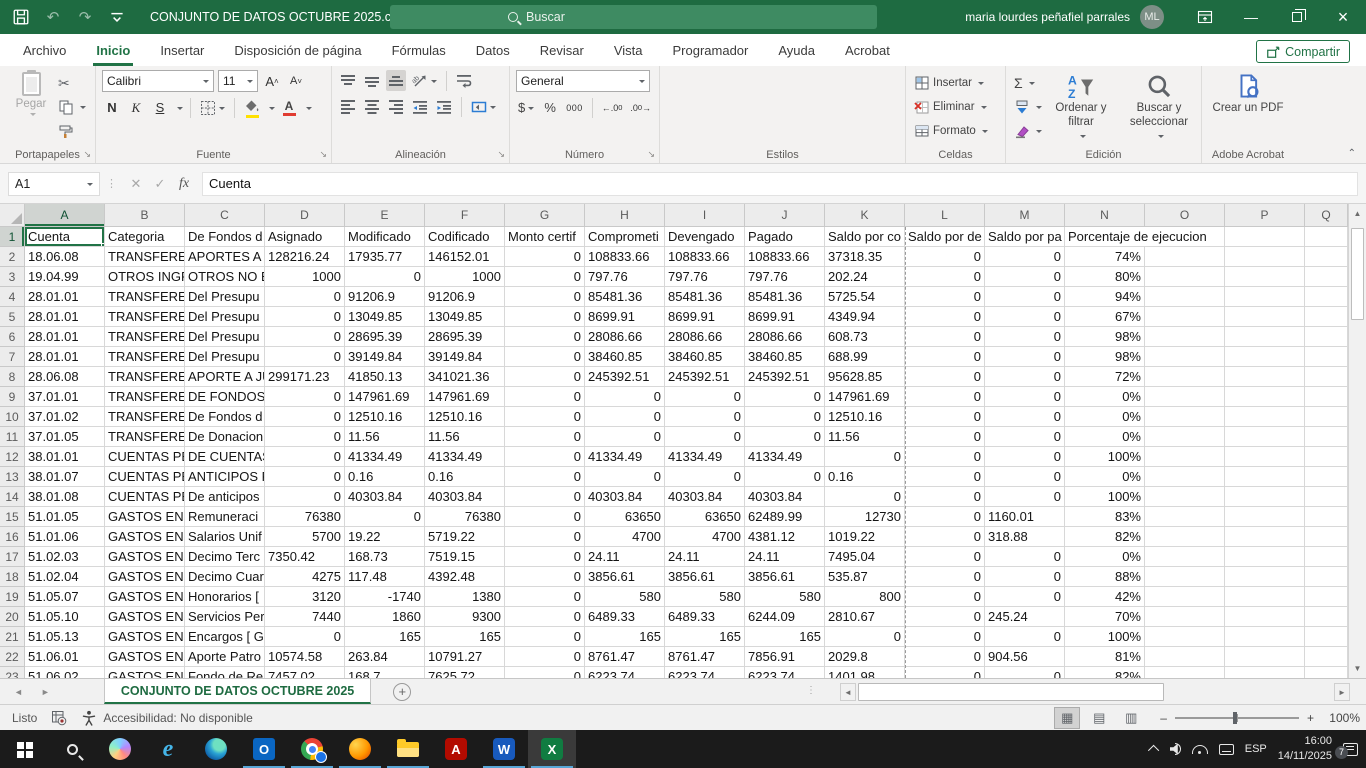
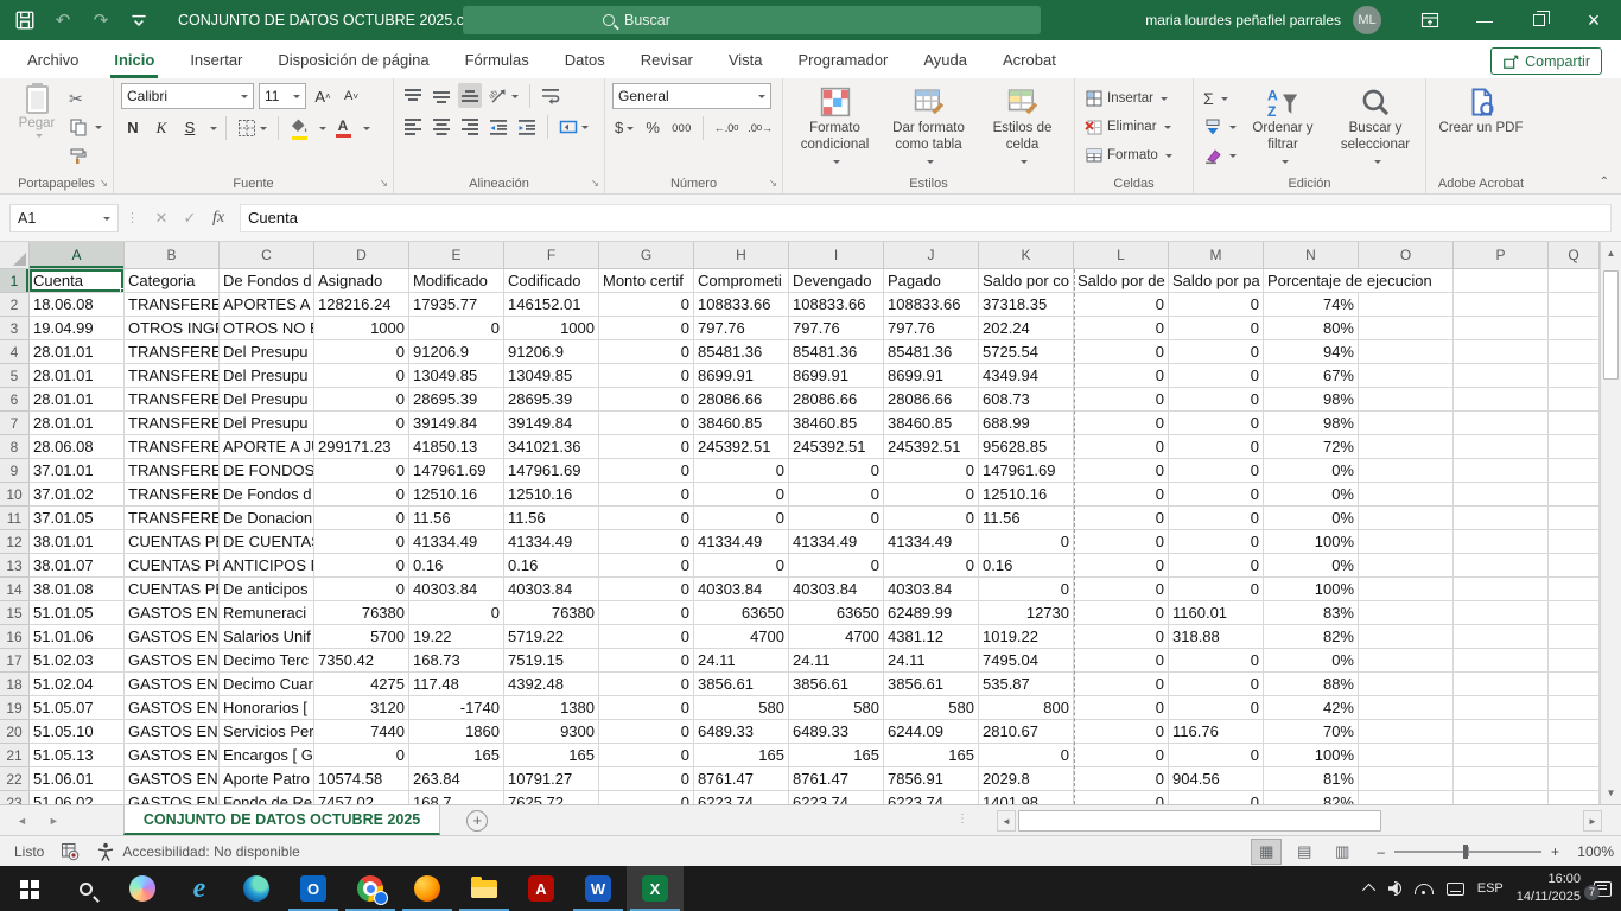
  ↶
  ↷
  CONJUNTO DE DATOS OCTUBRE 2025.c
  Buscar
  maria lourdes peñafiel parrales
  ML
  —
  ×
  Archivo
  Inicio
  Insertar
  Disposición de página
  Fórmulas
  Datos
  Revisar
  Vista
  Programador
  Ayuda
  Acrobat
  Compartir
  Pegar
  ✂
  Portapapeles
  ↘
  Calibri
  11
  A
  ˄
  A
  ˅
  N
  K
  S
  A
  Fuente
  ↘
  Alineación
  ↘
  General
  $
  %
  000
  ←.0
  0
  .0
  0
  →
  Número
  ↘
+ Formato condicional
+ Dar formato como tabla
+ Estilos de celda
  Estilos
  Insertar
  Eliminar
  Formato
  Celdas
  Σ
  A
  Z
  Ordenar y filtrar
  Buscar y seleccionar
  Edición
  Crear un PDF
  Adobe Acrobat
  ⌃
  A1
  ⋮
  ✕
  ✓
  fx
  Cuenta
  A
  B
  C
  D
  E
  F
  G
  H
  I
  J
  K
  L
  M
  N
  O
  P
  Q
  1
  Cuenta
  Categoria
  De Fondos d
  Asignado
  Modificado
  Codificado
  Monto certif
  Comprometi
  Devengado
  Pagado
  Saldo por co
  Saldo por de
  Saldo por pa
  Porcentaje de ejecucion
  2
  18.06.08
  TRANSFERE
  APORTES A
  128216.24
  17935.77
  146152.01
  0
  108833.66
  108833.66
  108833.66
  37318.35
  0
  0
  74%
  3
  19.04.99
  OTROS ING
  OTROS NO
  1000
  0
  1000
  0
  797.76
  797.76
  797.76
  202.24
  0
  0
  80%
  4
  28.01.01
  TRANSFERE
  Del Presupu
  0
  91206.9
  91206.9
  0
  85481.36
  85481.36
  85481.36
  5725.54
  0
  0
  94%
  5
  28.01.01
  TRANSFERE
  Del Presupu
  0
  13049.85
  13049.85
  0
  8699.91
  8699.91
  8699.91
  4349.94
  0
  0
  67%
  6
  28.01.01
  TRANSFERE
  Del Presupu
  0
  28695.39
  28695.39
  0
  28086.66
  28086.66
  28086.66
  608.73
  0
  0
  98%
  7
  28.01.01
  TRANSFERE
  Del Presupu
  0
  39149.84
  39149.84
  0
  38460.85
  38460.85
  38460.85
  688.99
  0
  0
  98%
  8
  28.06.08
  TRANSFERE
  APORTE A J
  299171.23
  41850.13
  341021.36
  0
  245392.51
  245392.51
  245392.51
  95628.85
  0
  0
  72%
  9
  37.01.01
  TRANSFERE
  DE FONDOS
  0
  147961.69
  147961.69
  0
  0
  0
  0
  147961.69
  0
  0
  0%
  10
  37.01.02
  TRANSFERE
  De Fondos d
  0
  12510.16
  12510.16
  0
  0
  0
  0
  12510.16
  0
  0
  0%
  11
  37.01.05
  TRANSFERE
  De Donacion
  0
  11.56
  11.56
  0
  0
  0
  0
  11.56
  0
  0
  0%
  12
  38.01.01
  CUENTAS P
  DE CUENTA
  0
  41334.49
  41334.49
  0
  41334.49
  41334.49
  41334.49
  0
  0
  0
  100%
  13
  38.01.07
  CUENTAS P
  ANTICIPOS
  0
  0.16
  0.16
  0
  0
  0
  0
  0.16
  0
  0
  0%
  14
  38.01.08
  CUENTAS P
  De anticipos
  0
  40303.84
  40303.84
  0
  40303.84
  40303.84
  40303.84
  0
  0
  0
  100%
  15
  51.01.05
  GASTOS EN
  Remuneraci
  76380
  0
  76380
  0
  63650
  63650
  62489.99
  12730
  0
  1160.01
  83%
  16
  51.01.06
  GASTOS EN
  Salarios Unif
  5700
  19.22
  5719.22
  0
  4700
  4700
  4381.12
  1019.22
  0
  318.88
  82%
  17
  51.02.03
  GASTOS EN
  Decimo Terc
  7350.42
  168.73
  7519.15
  0
  24.11
  24.11
  24.11
  7495.04
  0
  0
  0%
  18
  51.02.04
  GASTOS EN
  Decimo Cuar
  4275
  117.48
  4392.48
  0
  3856.61
  3856.61
  3856.61
  535.87
  0
  0
  88%
  19
  51.05.07
  GASTOS EN
  Honorarios [
  3120
  -1740
  1380
  0
  580
  580
  580
  800
  0
  0
  42%
  20
  51.05.10
  GASTOS EN
  Servicios Per
  7440
  1860
  9300
  0
  6489.33
  6489.33
  6244.09
  2810.67
  0
- 245.24
+ 116.76
  70%
  21
  51.05.13
  GASTOS EN
  Encargos [ G
  0
  165
  165
  0
  165
  165
  165
  0
  0
  0
  100%
  22
  51.06.01
  GASTOS EN
  Aporte Patro
  10574.58
  263.84
  10791.27
  0
  8761.47
  8761.47
  7856.91
  2029.8
  0
  904.56
  81%
  23
  51.06.02
  GASTOS EN
  Fondo de Re
  7457.02
  168.7
  7625.72
  0
  6223.74
  6223.74
  6223.74
  1401.98
  0
  0
  82%
  ▲
  ▼
  ◄
  ►
  CONJUNTO DE DATOS OCTUBRE 2025
  +
  ⋮
  ◄
  ►
  Listo
  Accesibilidad: No disponible
  ▦
  ▤
  ▥
  –
  +
  100%
  e
  O
  A
  W
  X
  ESP
  16:00
  14/11/2025
  7
